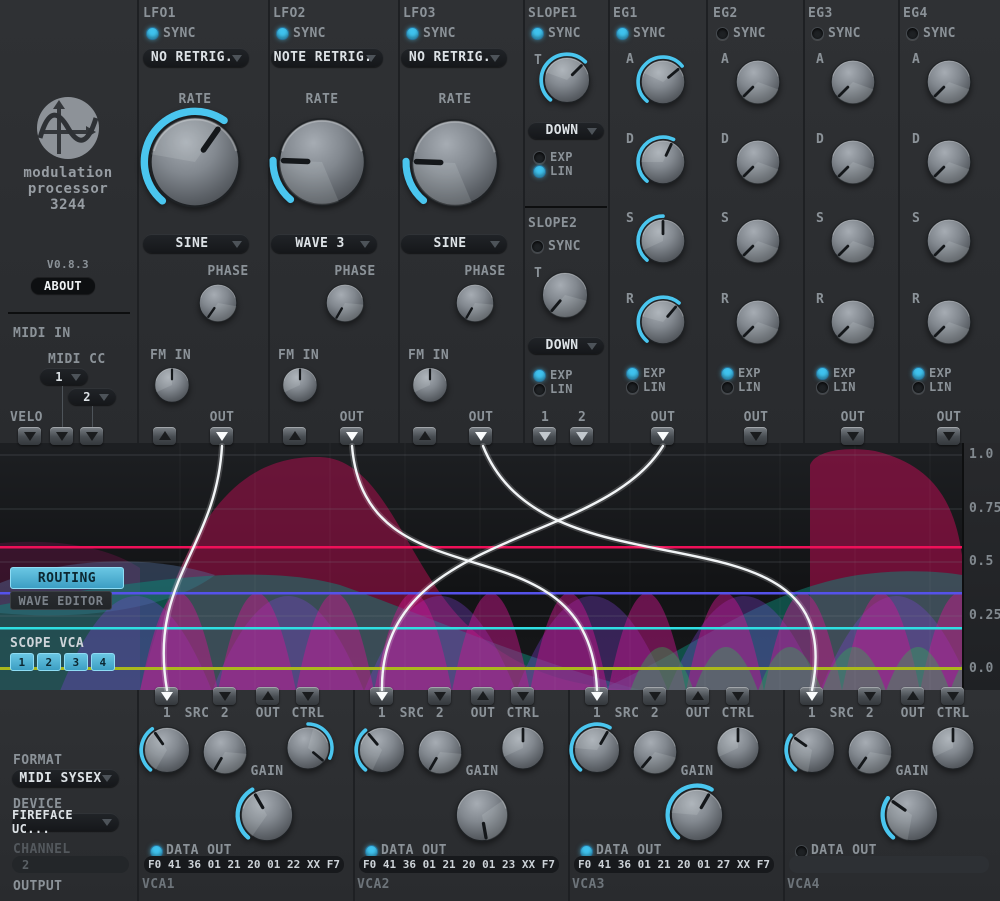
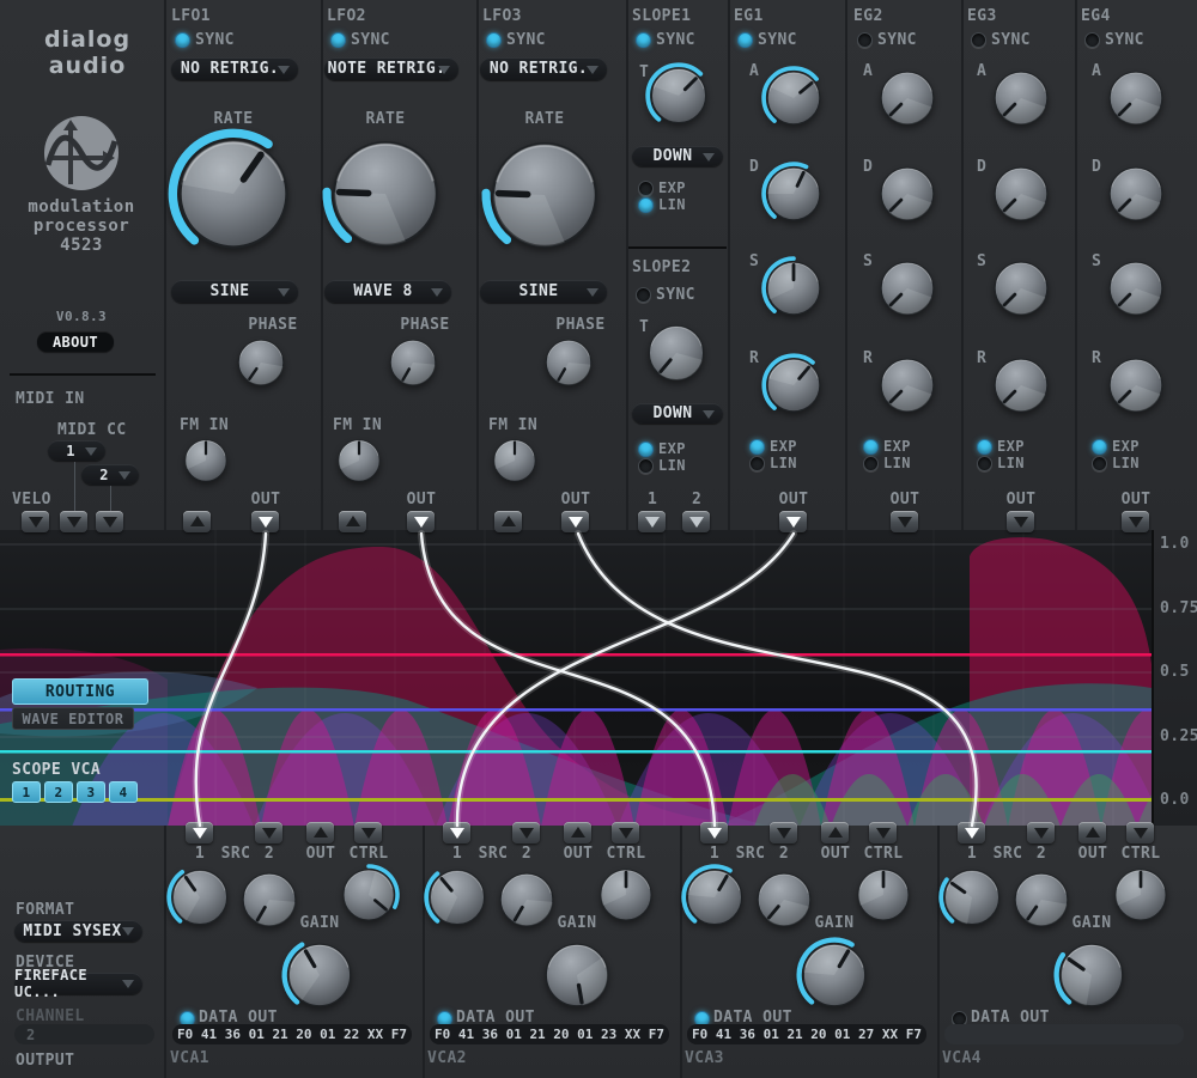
  1.0
  0.75
  0.5
  0.25
  0.0
  ROUTING
  WAVE EDITOR
  SCOPE VCA
  1
  2
  3
  4
+ dialog audio
  modulation
  processor
- 3244
+ 4523
  V0.8.3
  ABOUT
  MIDI IN
  MIDI CC
  1
  2
  VELO
  LFO1
  SYNC
  NO RETRIG.
  RATE
  SINE
  PHASE
  FM IN
  OUT
  LFO2
  SYNC
  NOTE RETRIG.
  RATE
- WAVE 3
+ WAVE 8
  PHASE
  FM IN
  OUT
  LFO3
  SYNC
  NO RETRIG.
  RATE
  SINE
  PHASE
  FM IN
  OUT
  SLOPE1
  SYNC
  T
  DOWN
  EXP
  LIN
  SLOPE2
  SYNC
  T
  DOWN
  EXP
  LIN
  1
  2
  EG1
  SYNC
  A
  D
  S
  R
  EXP
  LIN
  OUT
  EG2
  SYNC
  A
  D
  S
  R
  EXP
  LIN
  OUT
  EG3
  SYNC
  A
  D
  S
  R
  EXP
  LIN
  OUT
  EG4
  SYNC
  A
  D
  S
  R
  EXP
  LIN
  OUT
  FORMAT
  MIDI SYSEX
  DEVICE
  FIREFACE UC...
  CHANNEL
  2
  OUTPUT
  1
  SRC
  2
  OUT
  CTRL
  GAIN
  DATA OUT
  F0 41 36 01 21 20 01 22 XX F7
  VCA1
  1
  SRC
  2
  OUT
  CTRL
  GAIN
  DATA OUT
  F0 41 36 01 21 20 01 23 XX F7
  VCA2
  1
  SRC
  2
  OUT
  CTRL
  GAIN
  DATA OUT
  F0 41 36 01 21 20 01 27 XX F7
  VCA3
  1
  SRC
  2
  OUT
  CTRL
  GAIN
  DATA OUT
  VCA4
